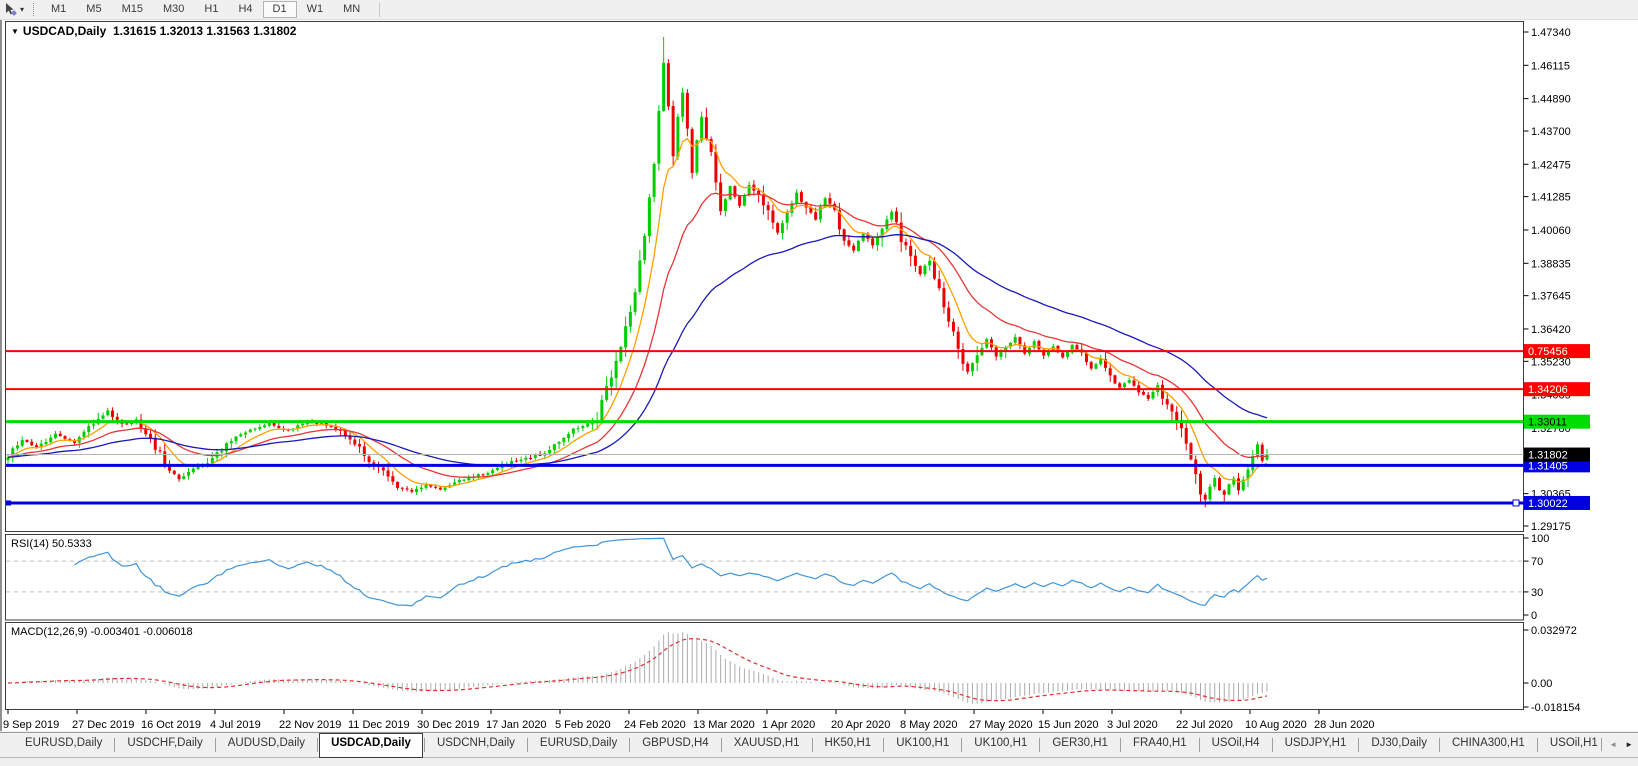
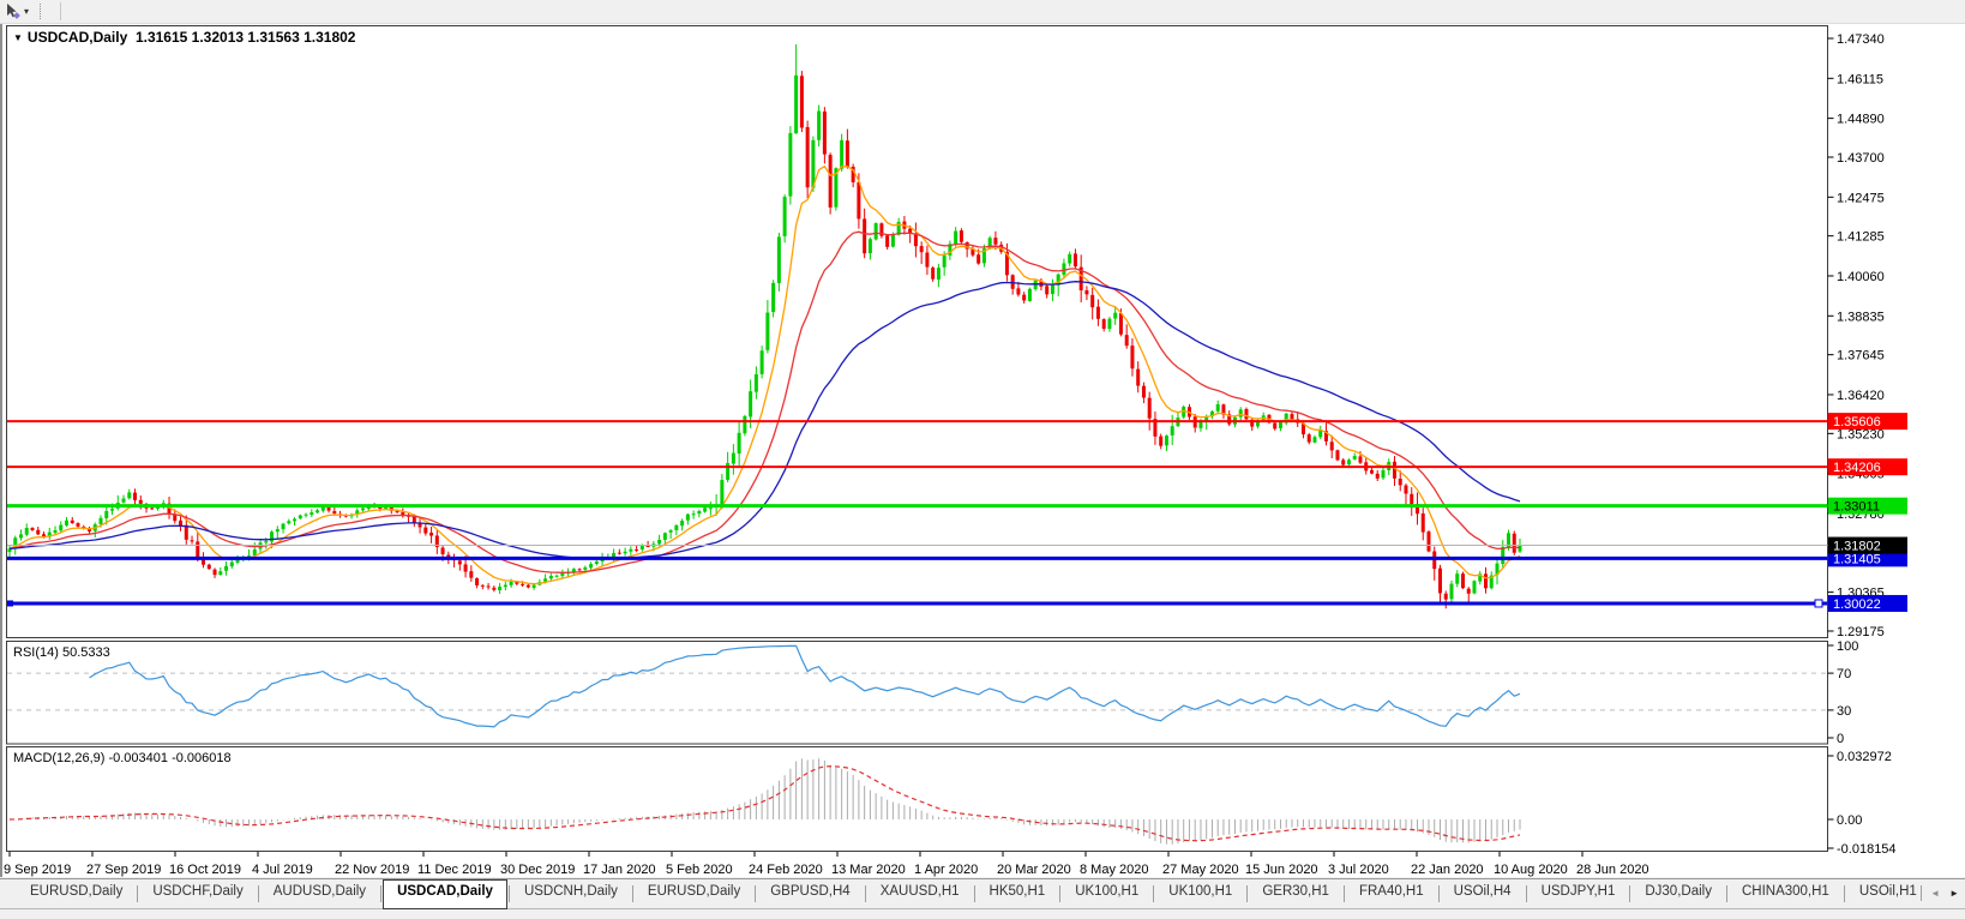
  ▾
- M1
- M5
- M15
- M30
- H1
- H4
- D1
- W1
- MN
  1.47340
  1.46115
  1.44890
  1.43700
  1.42475
  1.41285
  1.40060
  1.38835
  1.37645
  1.36420
  1.35230
  1.32780
  1.30365
  1.29175
- 0.75456
+ 1.35606
  1.34206
  1.33011
  1.31405
  1.30022
  1.31802
  100
  70
  30
  0
  0.032972
  0.00
  -0.018154
  9 Sep 2019
- 27 Dec 2019
+ 27 Sep 2019
  16 Oct 2019
  4 Jul 2019
  22 Nov 2019
  11 Dec 2019
  30 Dec 2019
  17 Jan 2020
  5 Feb 2020
  24 Feb 2020
  13 Mar 2020
  1 Apr 2020
- 20 Apr 2020
+ 20 Mar 2020
  8 May 2020
  27 May 2020
  15 Jun 2020
  3 Jul 2020
- 22 Jul 2020
+ 22 Jan 2020
  10 Aug 2020
  28 Jun 2020
  ▼ USDCAD,Daily 1.31615 1.32013 1.31563 1.31802
  RSI(14) 50.5333
  MACD(12,26,9) -0.003401 -0.006018
  EURUSD,Daily
  USDCHF,Daily
  AUDUSD,Daily
  USDCAD,Daily
  USDCNH,Daily
  EURUSD,Daily
  GBPUSD,H4
  XAUUSD,H1
  HK50,H1
  UK100,H1
  UK100,H1
  GER30,H1
  FRA40,H1
  USOil,H4
  USDJPY,H1
  DJ30,Daily
  CHINA300,H1
  USOil,H1
  ◄
  ►
